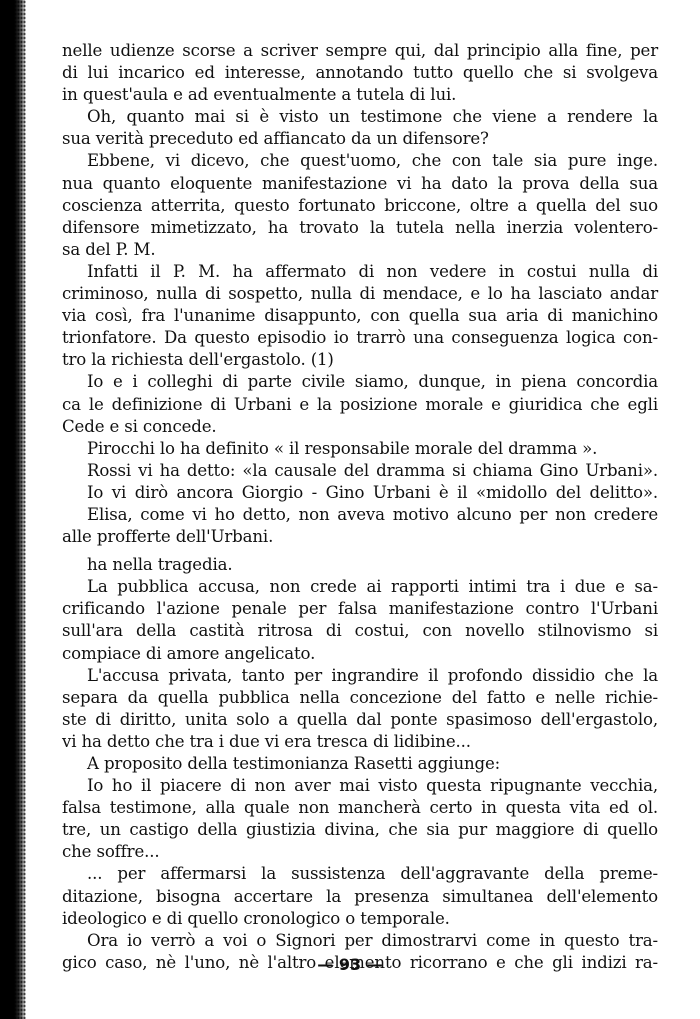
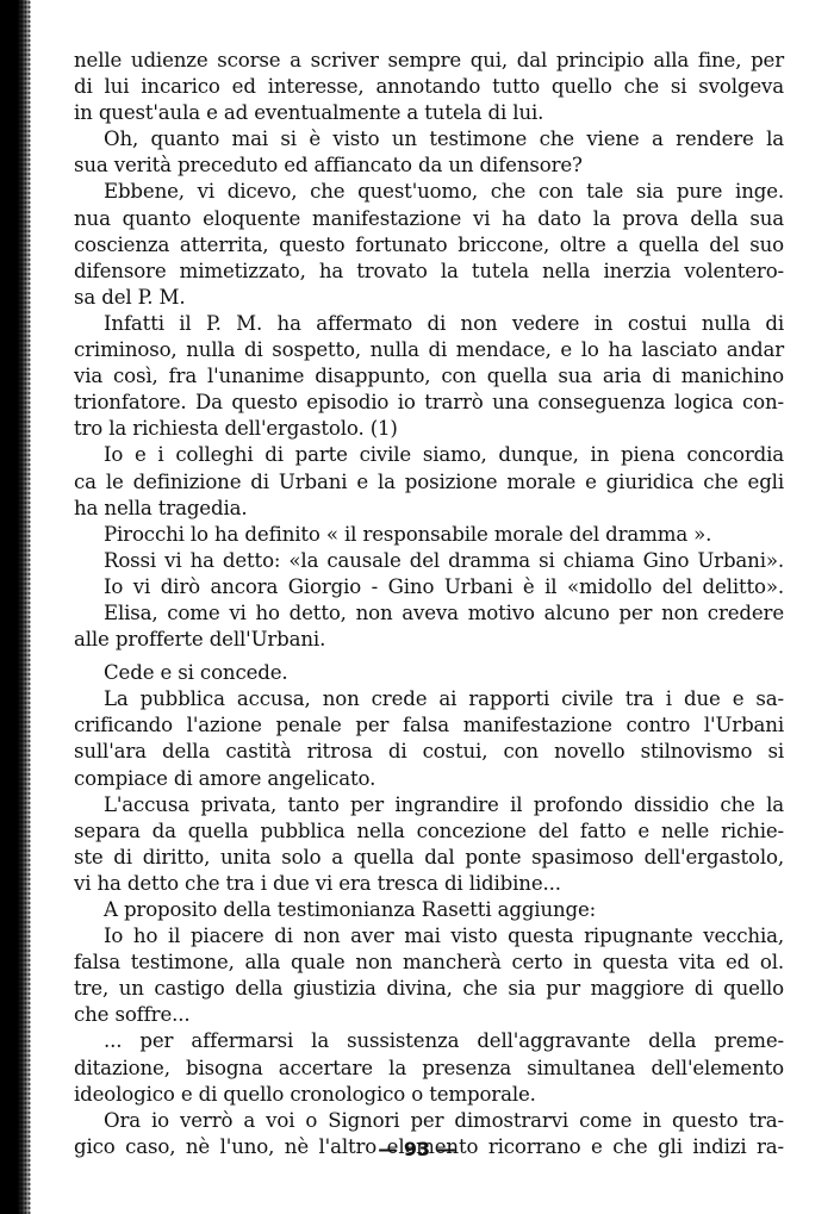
  nelle udienze scorse a scriver sempre qui, dal principio alla fine, per
  di lui incarico ed interesse, annotando tutto quello che si svolgeva
  in quest'aula e ad eventualmente a tutela di lui.
  Oh, quanto mai si è visto un testimone che viene a rendere la
  sua verità preceduto ed affiancato da un difensore?
  Ebbene, vi dicevo, che quest'uomo, che con tale sia pure inge.
  nua quanto eloquente manifestazione vi ha dato la prova della sua
  coscienza atterrita, questo fortunato briccone, oltre a quella del suo
  difensore mimetizzato, ha trovato la tutela nella inerzia volentero-
  sa del P. M.
  Infatti il P. M. ha affermato di non vedere in costui nulla di
  criminoso, nulla di sospetto, nulla di mendace, e lo ha lasciato andar
  via così, fra l'unanime disappunto, con quella sua aria di manichino
  trionfatore. Da questo episodio io trarrò una conseguenza logica con-
  tro la richiesta dell'ergastolo. (1)
  Io e i colleghi di parte civile siamo, dunque, in piena concordia
  ca le definizione di Urbani e la posizione morale e giuridica che egli
- Cede e si concede.
+ ha nella tragedia.
  Pirocchi lo ha definito « il responsabile morale del dramma ».
  Rossi vi ha detto: «la causale del dramma si chiama Gino Urbani».
  Io vi dirò ancora Giorgio - Gino Urbani è il «midollo del delitto».
  Elisa, come vi ho detto, non aveva motivo alcuno per non credere
  alle profferte dell'Urbani.
- ha nella tragedia.
+ Cede e si concede.
- La pubblica accusa, non crede ai rapporti intimi tra i due e sa-
+ La pubblica accusa, non crede ai rapporti civile tra i due e sa-
  crificando l'azione penale per falsa manifestazione contro l'Urbani
  sull'ara della castità ritrosa di costui, con novello stilnovismo si
  compiace di amore angelicato.
  L'accusa privata, tanto per ingrandire il profondo dissidio che la
  separa da quella pubblica nella concezione del fatto e nelle richie-
  ste di diritto, unita solo a quella dal ponte spasimoso dell'ergastolo,
  vi ha detto che tra i due vi era tresca di lidibine...
  A proposito della testimonianza Rasetti aggiunge:
  Io ho il piacere di non aver mai visto questa ripugnante vecchia,
  falsa testimone, alla quale non mancherà certo in questa vita ed ol.
  tre, un castigo della giustizia divina, che sia pur maggiore di quello
  che soffre...
  ... per affermarsi la sussistenza dell'aggravante della preme-
  ditazione, bisogna accertare la presenza simultanea dell'elemento
  ideologico e di quello cronologico o temporale.
  Ora io verrò a voi o Signori per dimostrarvi come in questo tra-
  gico caso, nè l'uno, nè l'altro elemento ricorrano e che gli indizi ra-
  — 93 —
